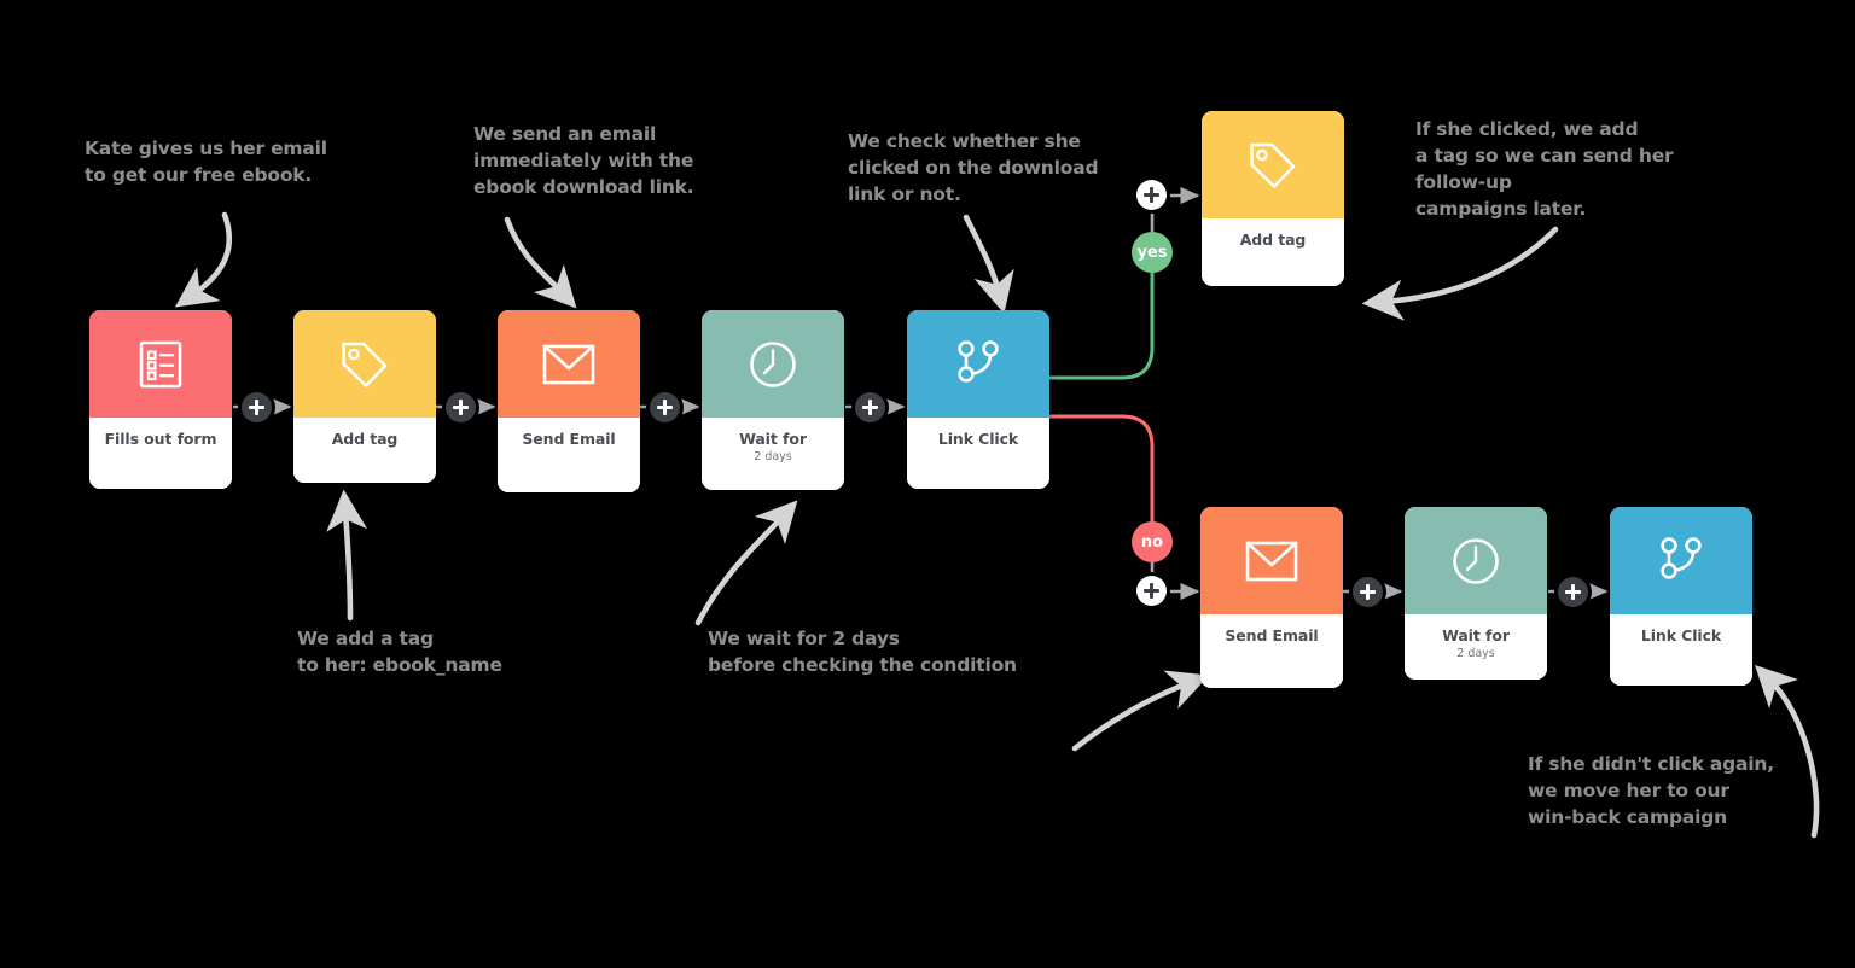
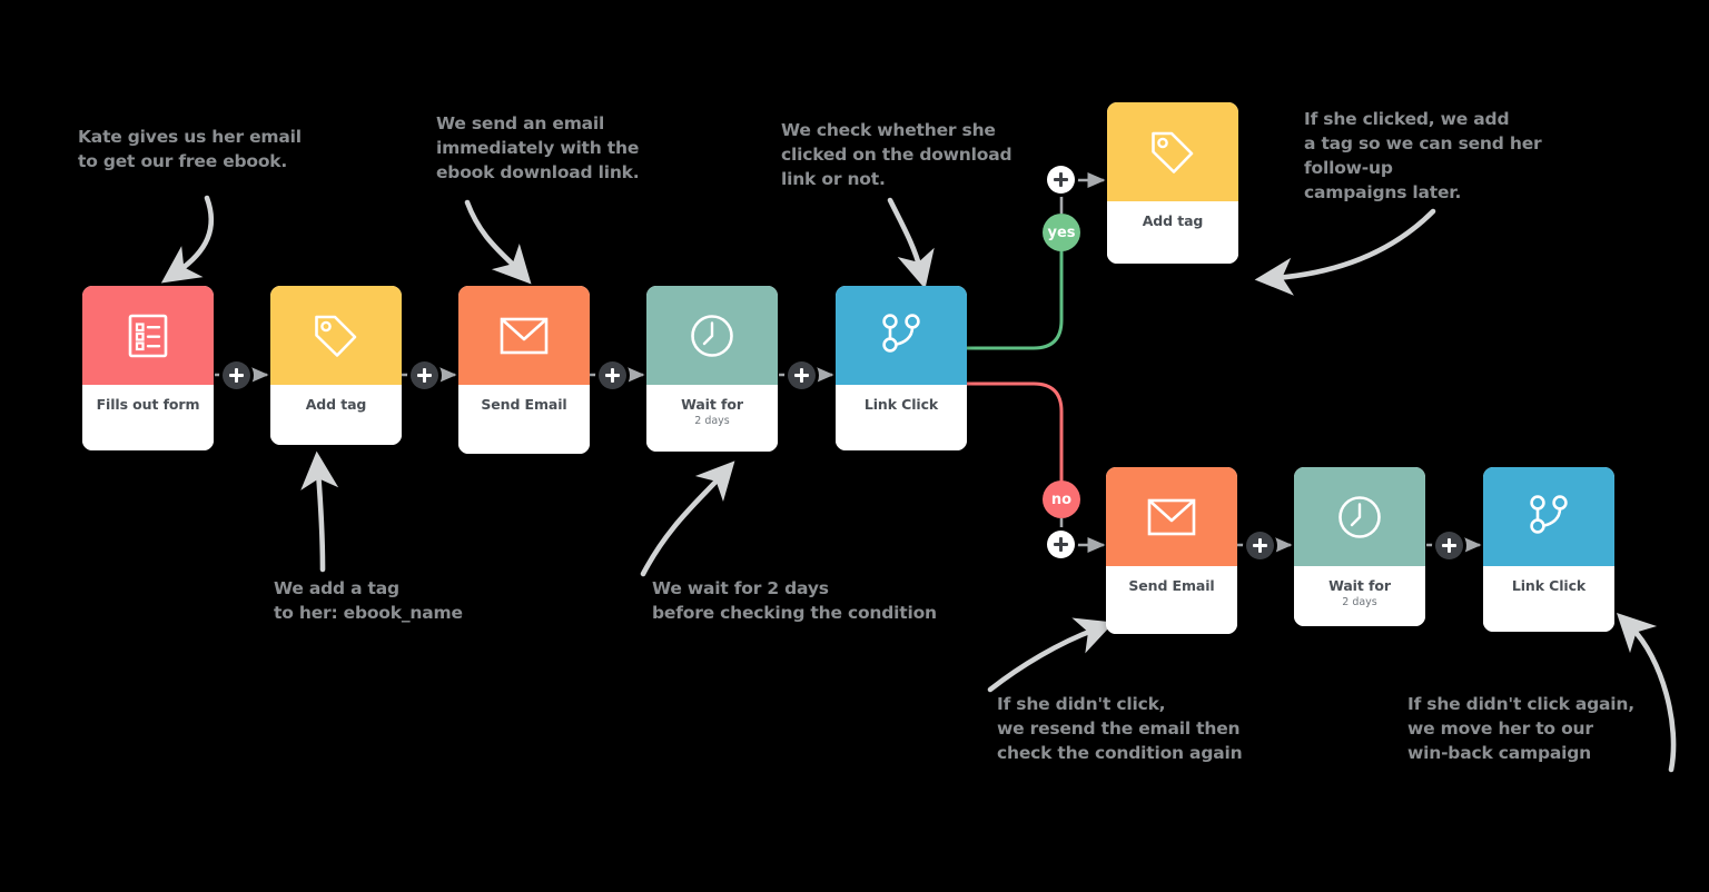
  Fills out form
  Add tag
  Send Email
  Wait for
  2 days
  Link Click
  yes
  Add tag
  no
  Send Email
  Wait for
  2 days
  Link Click
  Kate gives us her email
  to get our free ebook.
  We send an email
  immediately with the
  ebook download link.
  We check whether she
  clicked on the download
  link or not.
  If she clicked, we add
  a tag so we can send her
  follow-up
  campaigns later.
  We add a tag
  to her: ebook_name
  We wait for 2 days
  before checking the condition
+ If she didn't click,
+ we resend the email then
+ check the condition again
  If she didn't click again,
  we move her to our
  win-back campaign
